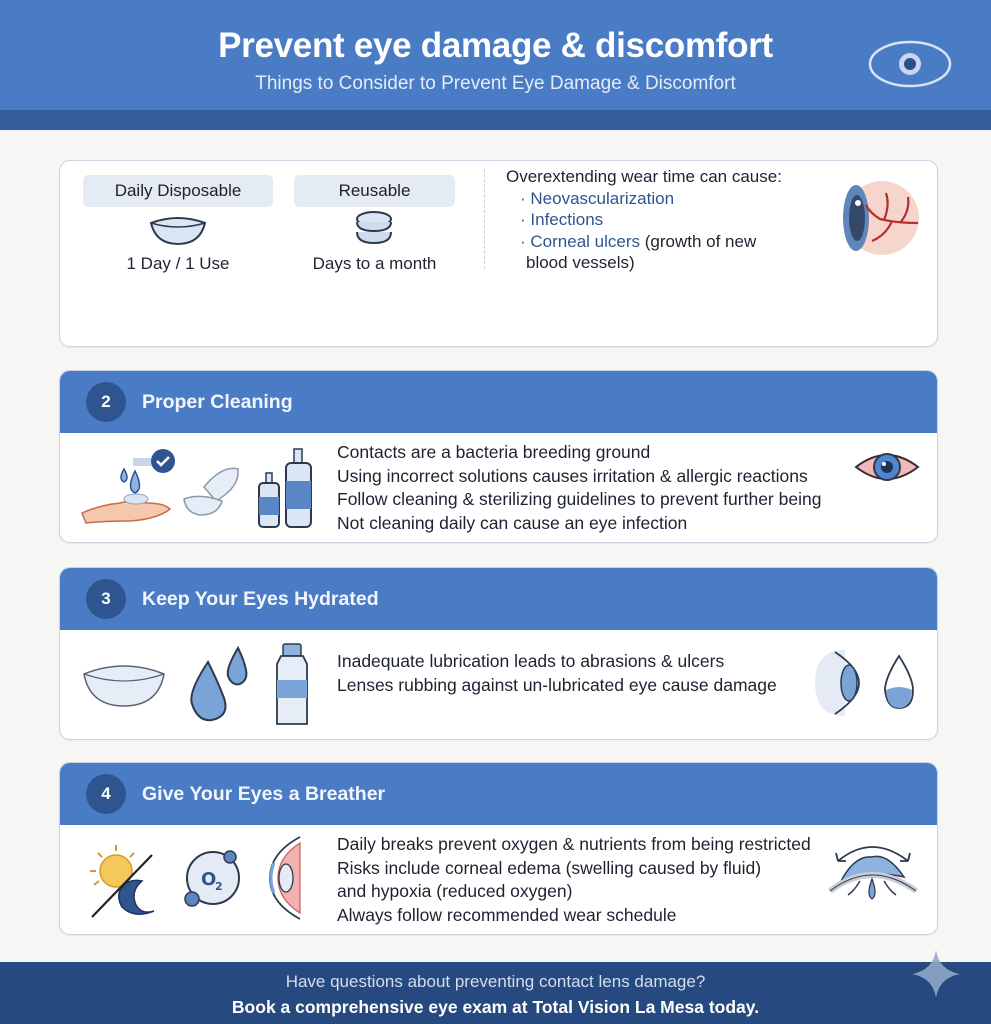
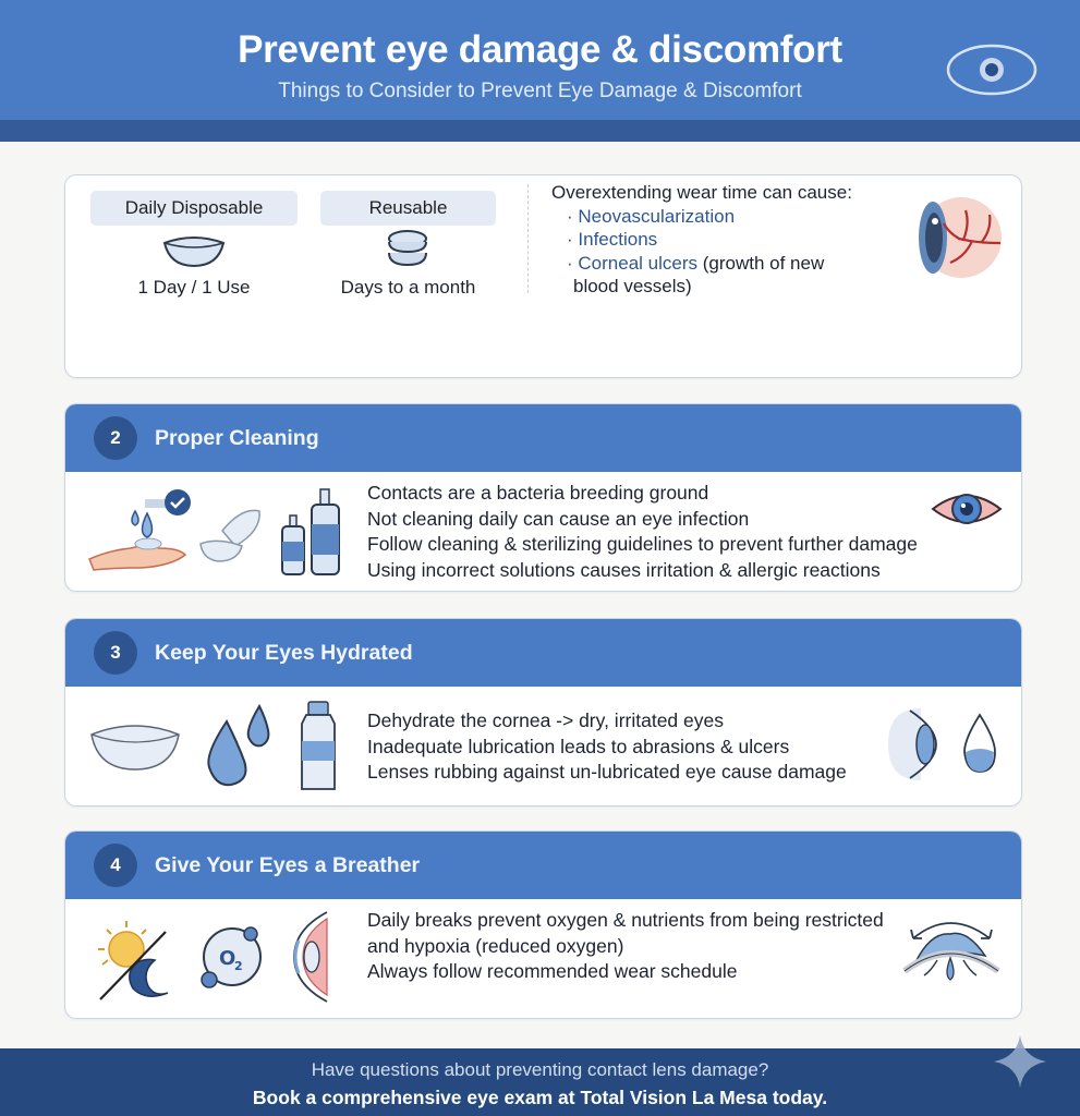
  Prevent eye damage & discomfort
  Things to Consider to Prevent Eye Damage & Discomfort
  Daily Disposable
  Reusable
  1 Day / 1 Use
  Days to a month
  Overextending wear time can cause:
  · Neovascularization
  · Infections
  · Corneal ulcers (growth of new
  blood vessels)
  2
  Proper Cleaning
  Contacts are a bacteria breeding ground
- Using incorrect solutions causes irritation & allergic reactions
+ Not cleaning daily can cause an eye infection
- Follow cleaning & sterilizing guidelines to prevent further being
+ Follow cleaning & sterilizing guidelines to prevent further damage
- Not cleaning daily can cause an eye infection
+ Using incorrect solutions causes irritation & allergic reactions
  3
  Keep Your Eyes Hydrated
+ Dehydrate the cornea -> dry, irritated eyes
  Inadequate lubrication leads to abrasions & ulcers
  Lenses rubbing against un-lubricated eye cause damage
  4
  Give Your Eyes a Breather
  O
  2
  Daily breaks prevent oxygen & nutrients from being restricted
- Risks include corneal edema (swelling caused by fluid)
  and hypoxia (reduced oxygen)
  Always follow recommended wear schedule
  Have questions about preventing contact lens damage?
  Book a comprehensive eye exam at Total Vision La Mesa today.
